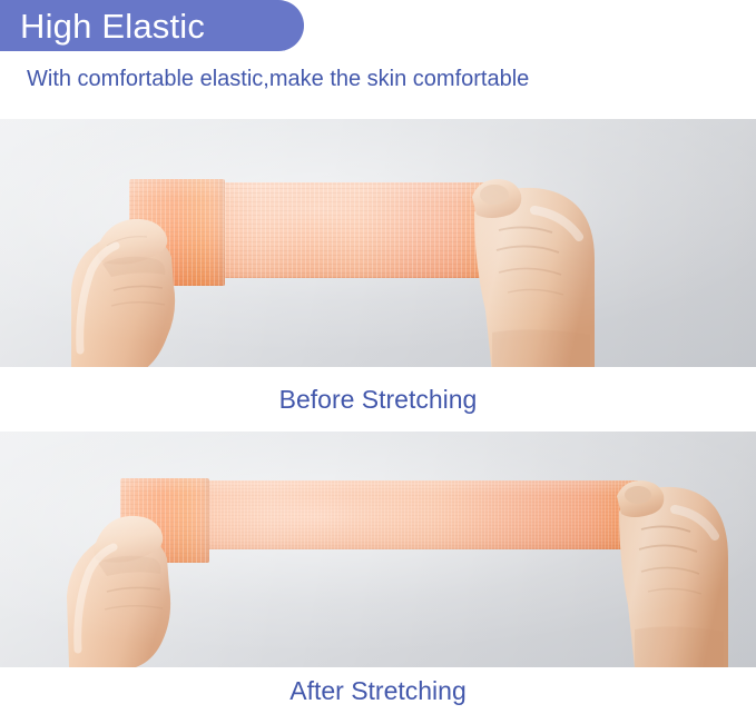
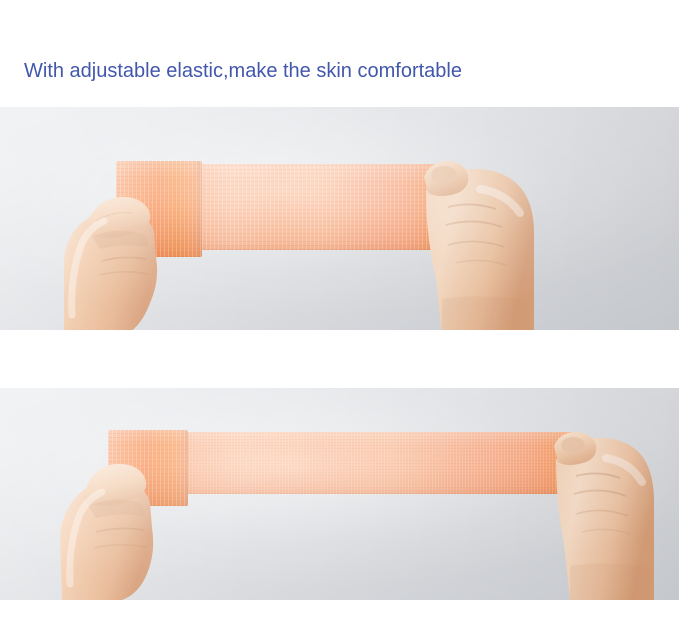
- High Elastic
- With comfortable elastic,make the skin comfortable
+ With adjustable elastic,make the skin comfortable
- Before Stretching
- After Stretching
